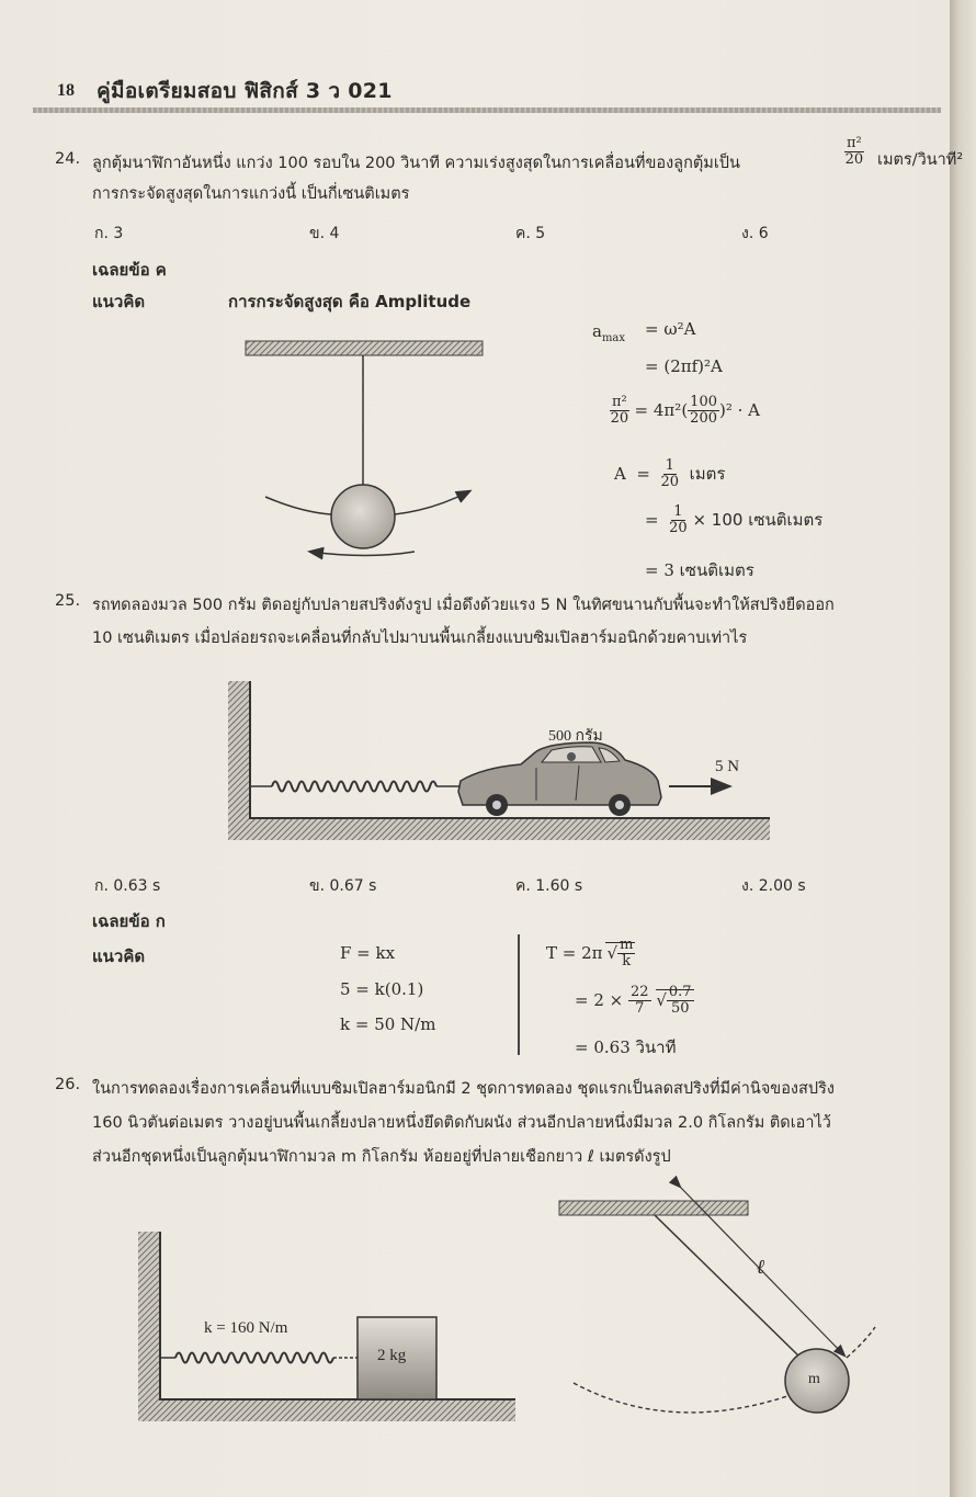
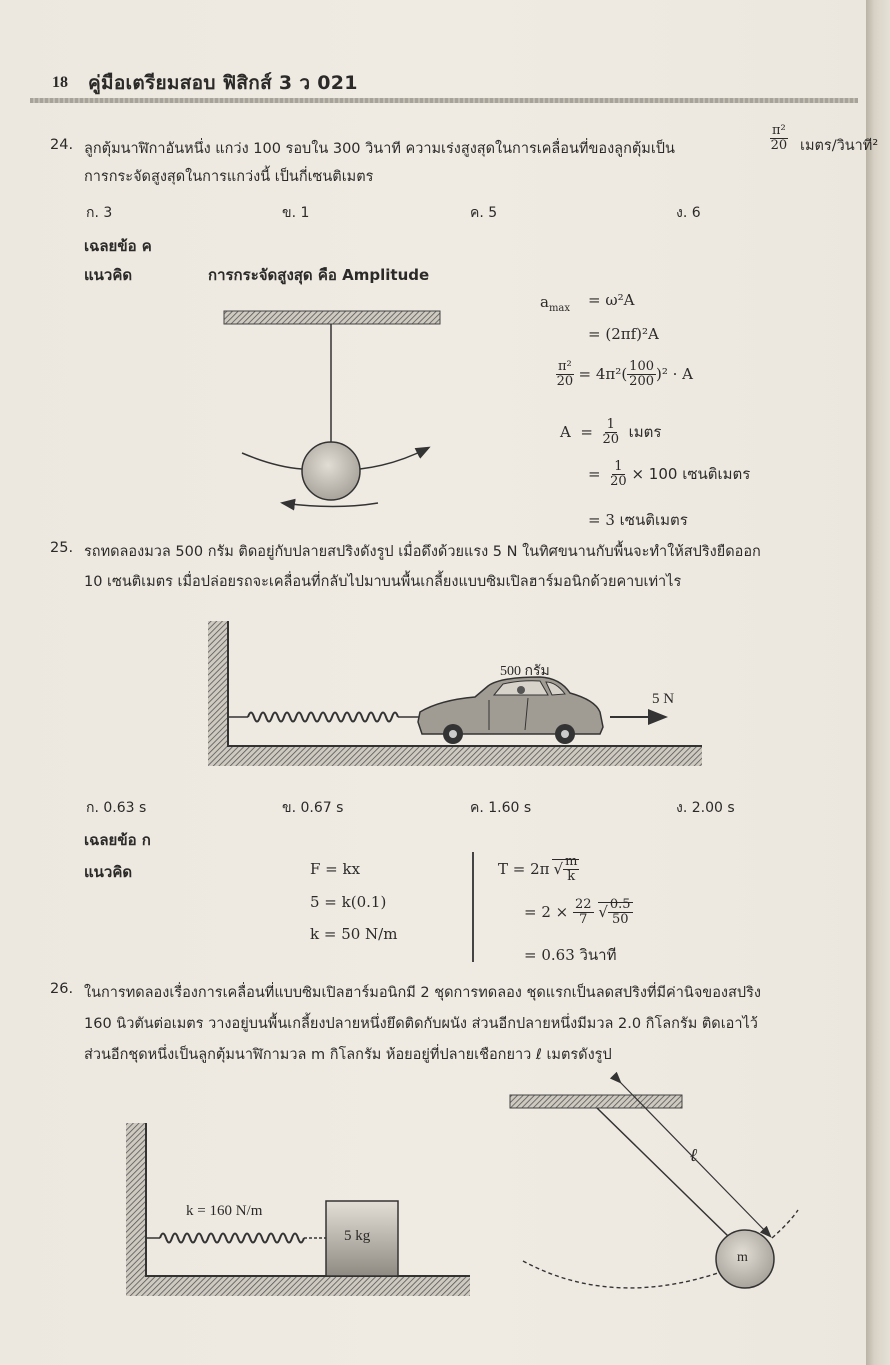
  18
  คู่มือเตรียมสอบ ฟิสิกส์ 3 ว 021
  24.
- ลูกตุ้มนาฬิกาอันหนึ่ง แกว่ง 100 รอบใน 200 วินาที ความเร่งสูงสุดในการเคลื่อนที่ของลูกตุ้มเป็น
+ ลูกตุ้มนาฬิกาอันหนึ่ง แกว่ง 100 รอบใน 300 วินาที ความเร่งสูงสุดในการเคลื่อนที่ของลูกตุ้มเป็น
  π²
  20
  เมตร/วินาที²
  การกระจัดสูงสุดในการแกว่งนี้ เป็นกี่เซนติเมตร
  ก. 3
- ข. 4
+ ข. 1
  ค. 5
  ง. 6
  เฉลยข้อ ค
  แนวคิด
  การกระจัดสูงสุด คือ Amplitude
  amax
  = ω²A
  = (2πf)²A
  π²
  20
  = 4π²(
  100
  200
  )² · A
  A =
  1
  20
  เมตร
  =
  1
  20
  × 100 เซนติเมตร
  = 3 เซนติเมตร
  25.
  รถทดลองมวล 500 กรัม ติดอยู่กับปลายสปริงดังรูป เมื่อดึงด้วยแรง 5 N ในทิศขนานกับพื้นจะทำให้สปริงยืดออก
  10 เซนติเมตร เมื่อปล่อยรถจะเคลื่อนที่กลับไปมาบนพื้นเกลี้ยงแบบซิมเปิลฮาร์มอนิกด้วยคาบเท่าไร
  500 กรัม
  5 N
  ก. 0.63 s
  ข. 0.67 s
  ค. 1.60 s
  ง. 2.00 s
  เฉลยข้อ ก
  แนวคิด
  F = kx
  5 = k(0.1)
  k = 50 N/m
  T = 2π √
  m
  k
  = 2 ×
  22
  7
  √
- 0.7
+ 0.5
  50
  = 0.63 วินาที
  26.
  ในการทดลองเรื่องการเคลื่อนที่แบบซิมเปิลฮาร์มอนิกมี 2 ชุดการทดลอง ชุดแรกเป็นลดสปริงที่มีค่านิจของสปริง
  160 นิวตันต่อเมตร วางอยู่บนพื้นเกลี้ยงปลายหนึ่งยึดติดกับผนัง ส่วนอีกปลายหนึ่งมีมวล 2.0 กิโลกรัม ติดเอาไว้
  ส่วนอีกชุดหนึ่งเป็นลูกตุ้มนาฬิกามวล m กิโลกรัม ห้อยอยู่ที่ปลายเชือกยาว ℓ เมตรดังรูป
  k = 160 N/m
- 2 kg
+ 5 kg
  ℓ
  m
